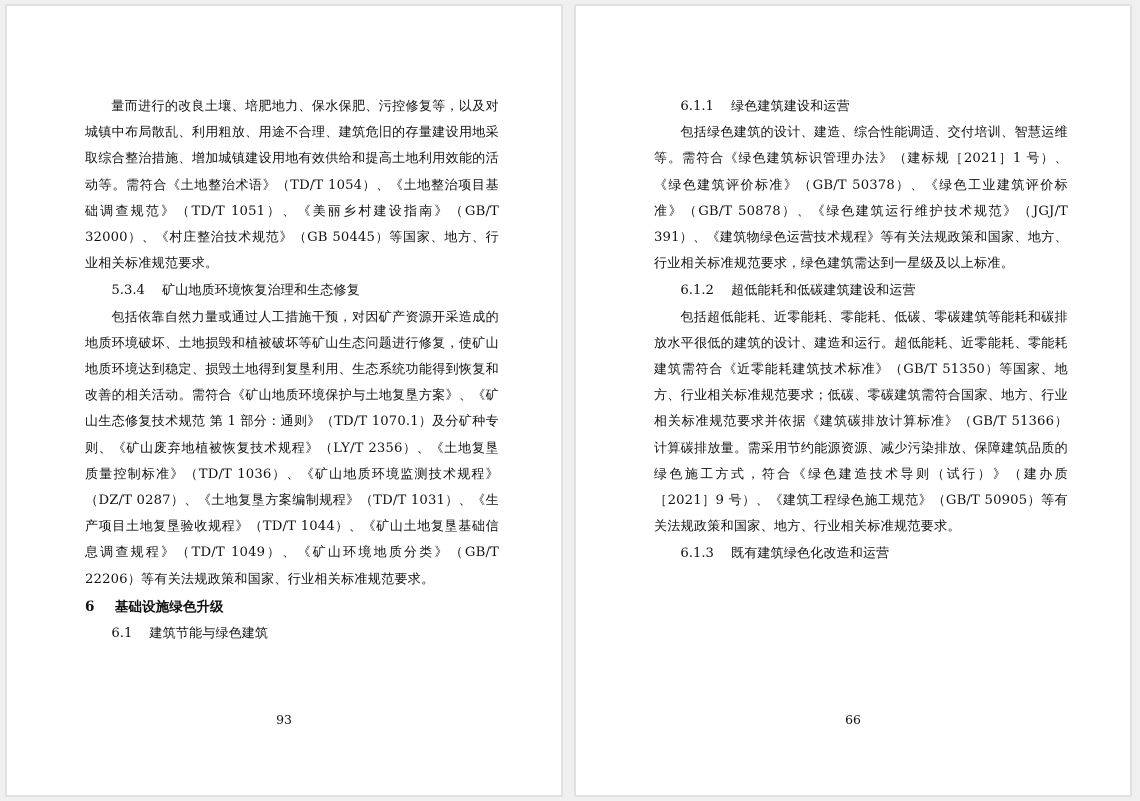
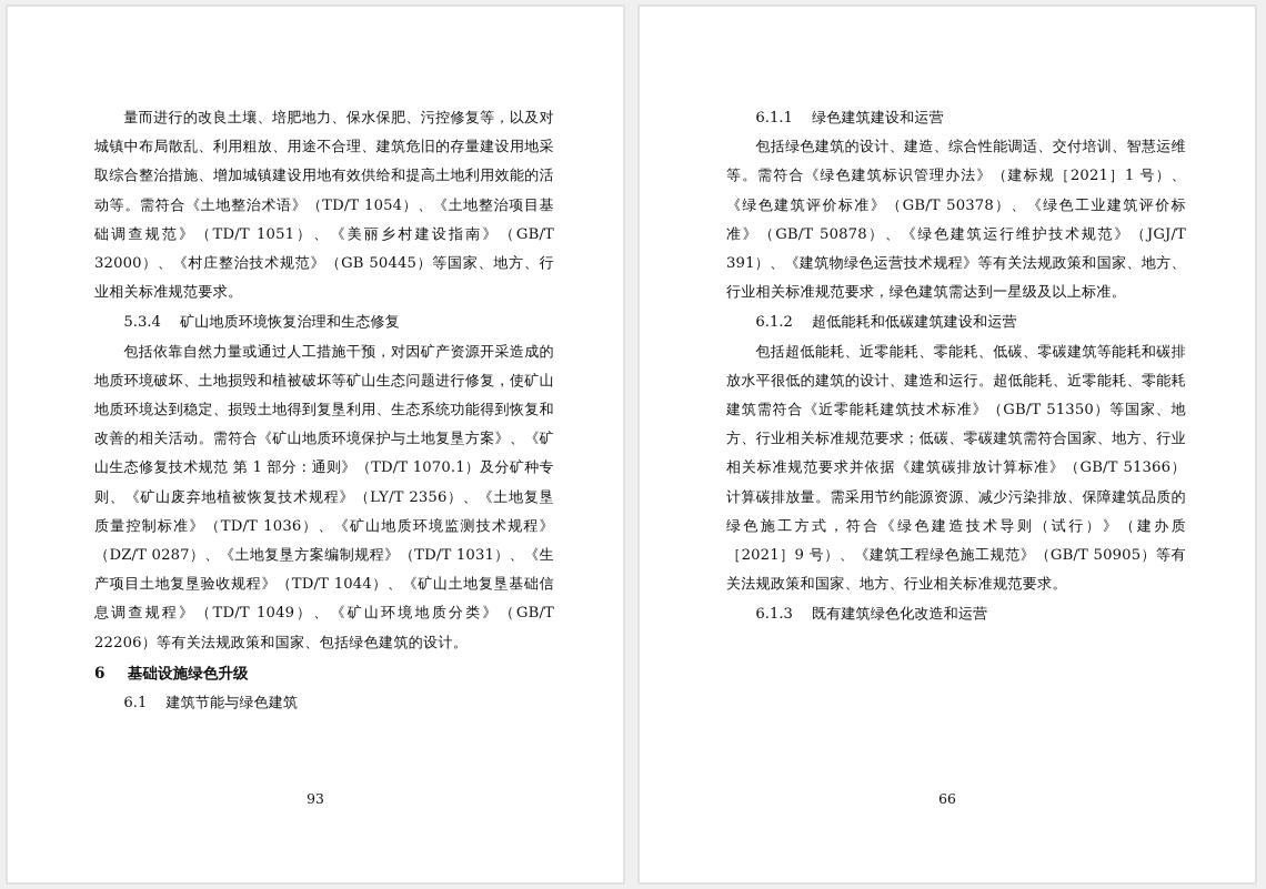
  量而进行的改良土壤、培肥地力、保水保肥、污控修复等，以及对城镇中布局散乱、利用粗放、用途不合理、建筑危旧的存量建设用地采取综合整治措施、增加城镇建设用地有效供给和提高土地利用效能的活动等。需符合《土地整治术语》（TD/T 1054）、《土地整治项目基础调查规范》（TD/T 1051）、《美丽乡村建设指南》（GB/T 32000）、《村庄整治技术规范》（GB 50445）等国家、地方、行业相关标准规范要求。
  5.3.4 矿山地质环境恢复治理和生态修复
- 包括依靠自然力量或通过人工措施干预，对因矿产资源开采造成的地质环境破坏、土地损毁和植被破坏等矿山生态问题进行修复，使矿山地质环境达到稳定、损毁土地得到复垦利用、生态系统功能得到恢复和改善的相关活动。需符合《矿山地质环境保护与土地复垦方案》、《矿山生态修复技术规范 第 1 部分：通则》（TD/T 1070.1）及分矿种专则、《矿山废弃地植被恢复技术规程》（LY/T 2356）、《土地复垦质量控制标准》（TD/T 1036）、《矿山地质环境监测技术规程》（DZ/T 0287）、《土地复垦方案编制规程》（TD/T 1031）、《生产项目土地复垦验收规程》（TD/T 1044）、《矿山土地复垦基础信息调查规程》（TD/T 1049）、《矿山环境地质分类》（GB/T 22206）等有关法规政策和国家、行业相关标准规范要求。
+ 包括依靠自然力量或通过人工措施干预，对因矿产资源开采造成的地质环境破坏、土地损毁和植被破坏等矿山生态问题进行修复，使矿山地质环境达到稳定、损毁土地得到复垦利用、生态系统功能得到恢复和改善的相关活动。需符合《矿山地质环境保护与土地复垦方案》、《矿山生态修复技术规范 第 1 部分：通则》（TD/T 1070.1）及分矿种专则、《矿山废弃地植被恢复技术规程》（LY/T 2356）、《土地复垦质量控制标准》（TD/T 1036）、《矿山地质环境监测技术规程》（DZ/T 0287）、《土地复垦方案编制规程》（TD/T 1031）、《生产项目土地复垦验收规程》（TD/T 1044）、《矿山土地复垦基础信息调查规程》（TD/T 1049）、《矿山环境地质分类》（GB/T 22206）等有关法规政策和国家、包括绿色建筑的设计。
  6 基础设施绿色升级
  6.1 建筑节能与绿色建筑
  93
  6.1.1 绿色建筑建设和运营
  包括绿色建筑的设计、建造、综合性能调适、交付培训、智慧运维等。需符合《绿色建筑标识管理办法》（建标规［2021］1 号）、《绿色建筑评价标准》（GB/T 50378）、《绿色工业建筑评价标准》（GB/T 50878）、《绿色建筑运行维护技术规范》（JGJ/T 391）、《建筑物绿色运营技术规程》等有关法规政策和国家、地方、行业相关标准规范要求，绿色建筑需达到一星级及以上标准。
  6.1.2 超低能耗和低碳建筑建设和运营
  包括超低能耗、近零能耗、零能耗、低碳、零碳建筑等能耗和碳排放水平很低的建筑的设计、建造和运行。超低能耗、近零能耗、零能耗建筑需符合《近零能耗建筑技术标准》（GB/T 51350）等国家、地方、行业相关标准规范要求；低碳、零碳建筑需符合国家、地方、行业相关标准规范要求并依据《建筑碳排放计算标准》（GB/T 51366）计算碳排放量。需采用节约能源资源、减少污染排放、保障建筑品质的绿色施工方式，符合《绿色建造技术导则（试行）》（建办质［2021］9 号）、《建筑工程绿色施工规范》（GB/T 50905）等有关法规政策和国家、地方、行业相关标准规范要求。
  6.1.3 既有建筑绿色化改造和运营
  66
